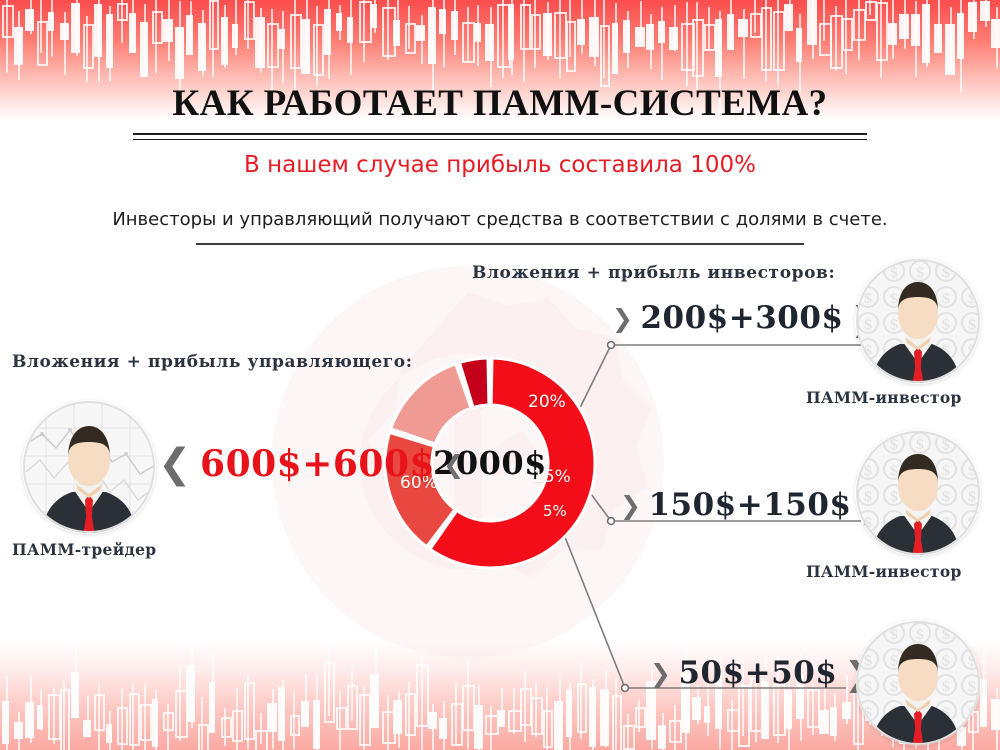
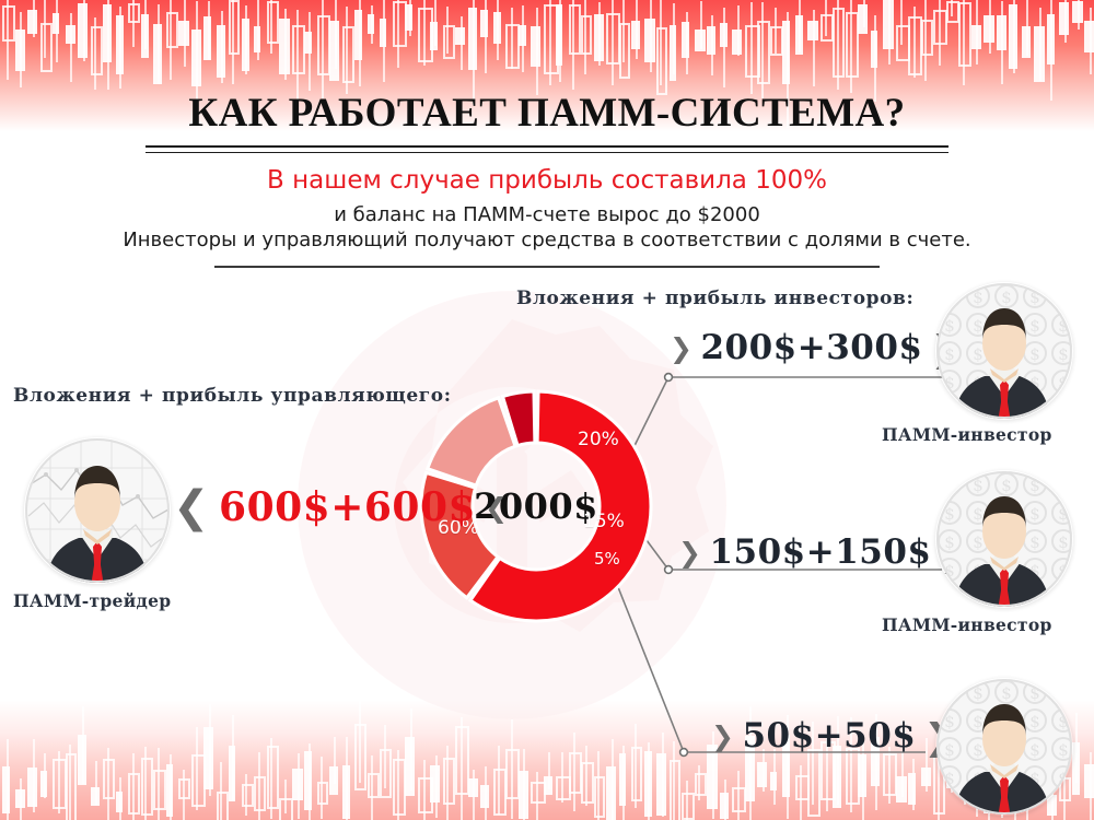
  КАК РАБОТАЕТ ПАММ-СИСТЕМА?
  В нашем случае прибыль составила 100%
+ и баланс на ПАММ-счете вырос до $2000
  Инвесторы и управляющий получают средства в соответствии с долями в счете.
  2000$
  60%
  20%
  15%
  5%
  Вложения + прибыль управляющего:
  ПАММ-трейдер
  ❮
  600$+600$
  ❮
  Вложения + прибыль инвесторов:
  ❯
  200$+300$
  ❯
  150$+150$
  ❯
  50$+50$
  ПАММ-инвестор
  ПАММ-инвестор
